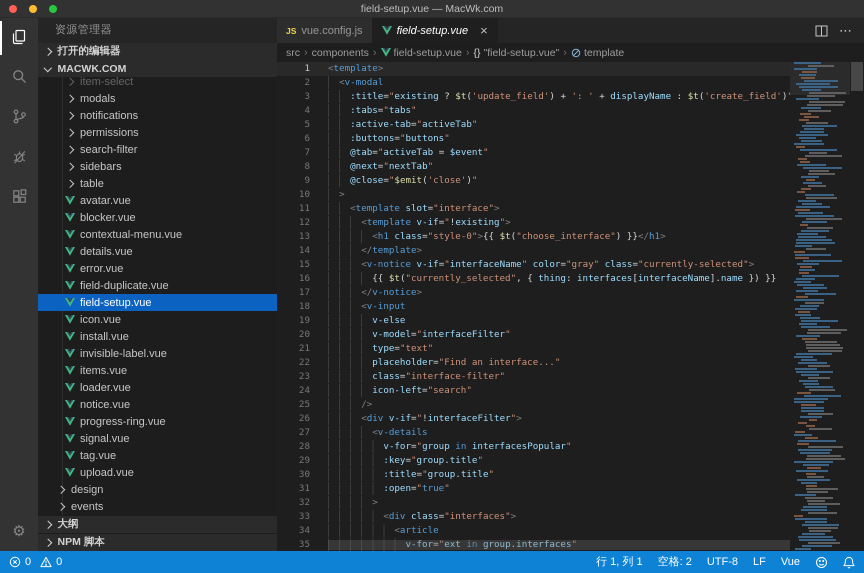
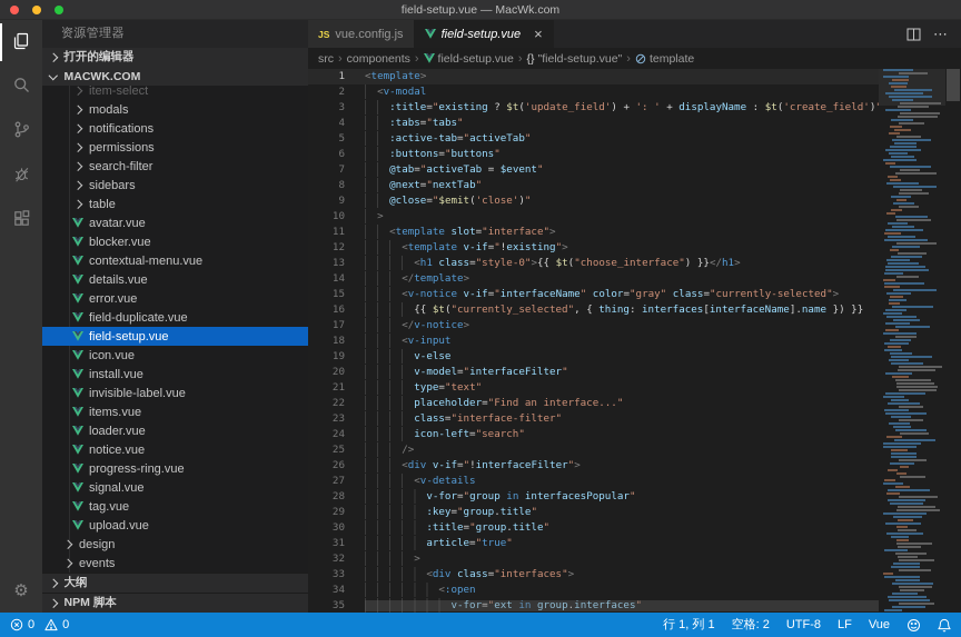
  field-setup.vue — MacWk.com
  ⚙
  资源管理器
  打开的编辑器
  MACWK.COM
  item-select
  modals
  notifications
  permissions
  search-filter
  sidebars
  table
  avatar.vue
  blocker.vue
  contextual-menu.vue
  details.vue
  error.vue
  field-duplicate.vue
  field-setup.vue
  icon.vue
  install.vue
  invisible-label.vue
  items.vue
  loader.vue
  notice.vue
  progress-ring.vue
  signal.vue
  tag.vue
  upload.vue
  design
  events
  大纲
  NPM 脚本
  JS
  vue.config.js
  field-setup.vue
  ×
  ⋯
  src
  ›
  components
  ›
  field-setup.vue
  ›
  {}
  "field-setup.vue"
  ›
  template
  1
  2
  3
  4
  5
  6
  7
  8
  9
  10
  11
  12
  13
  14
  15
  16
  17
  18
  19
  20
  21
  22
  23
  24
  25
  26
  27
  28
  29
  30
  31
  32
  33
  34
  35
  <template>
  <v-modal
  :title="existing ? $t('update_field') + ': ' + displayName : $t('create_field')
  :tabs="tabs"
  :active-tab="activeTab"
  :buttons="buttons"
  @tab="activeTab = $event"
  @next="nextTab"
  @close="$emit('close')"
  >
  <template slot="interface">
  <template v-if="!existing">
  <h1 class="style-0">{{ $t("choose_interface") }}</h1>
  </template>
  <v-notice v-if="interfaceName" color="gray" class="currently-selected">
  {{ $t("currently_selected", { thing: interfaces[interfaceName].name }) }}
  </v-notice>
  <v-input
  v-else
  v-model="interfaceFilter"
  type="text"
  placeholder="Find an interface..."
  class="interface-filter"
  icon-left="search"
  />
  <div v-if="!interfaceFilter">
  <v-details
  v-for="group in interfacesPopular"
  :key="group.title"
  :title="group.title"
- :open="true"
+ article="true"
  >
  <div class="interfaces">
- <article
+ <:open
  v-for="ext in group.interfaces"
  0
  0
  行 1, 列 1
  空格: 2
  UTF-8
  LF
  Vue
